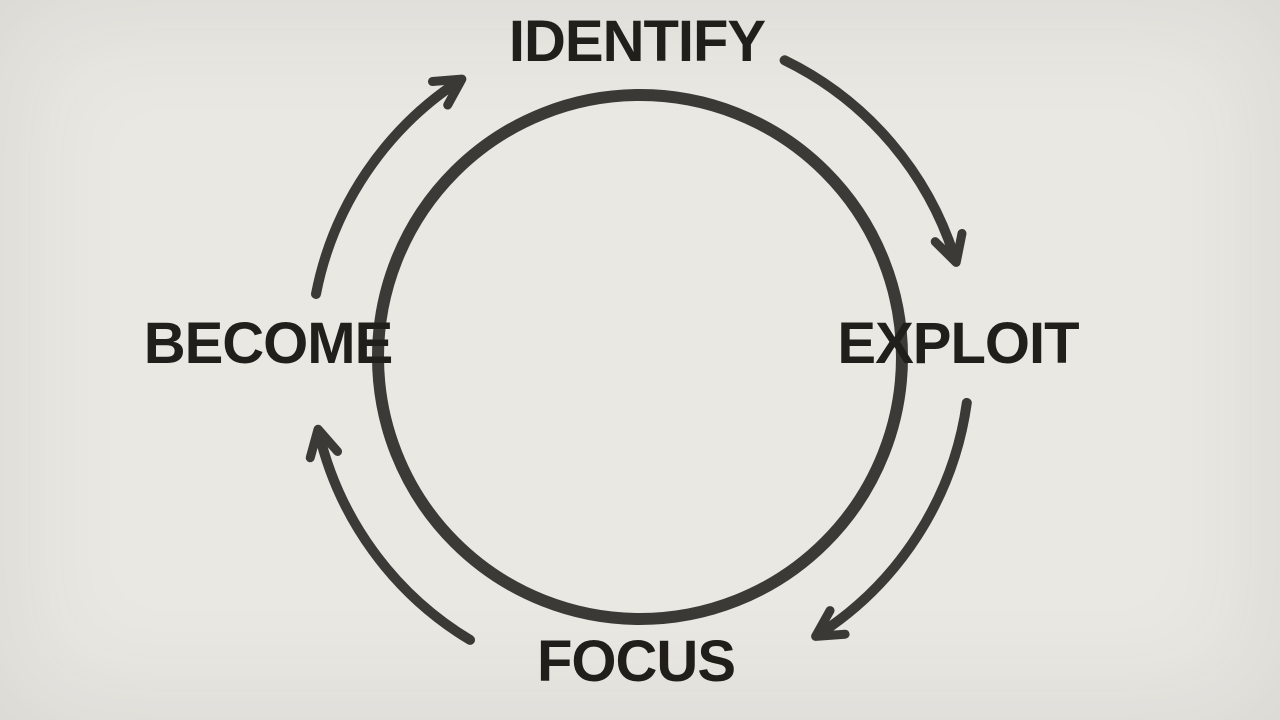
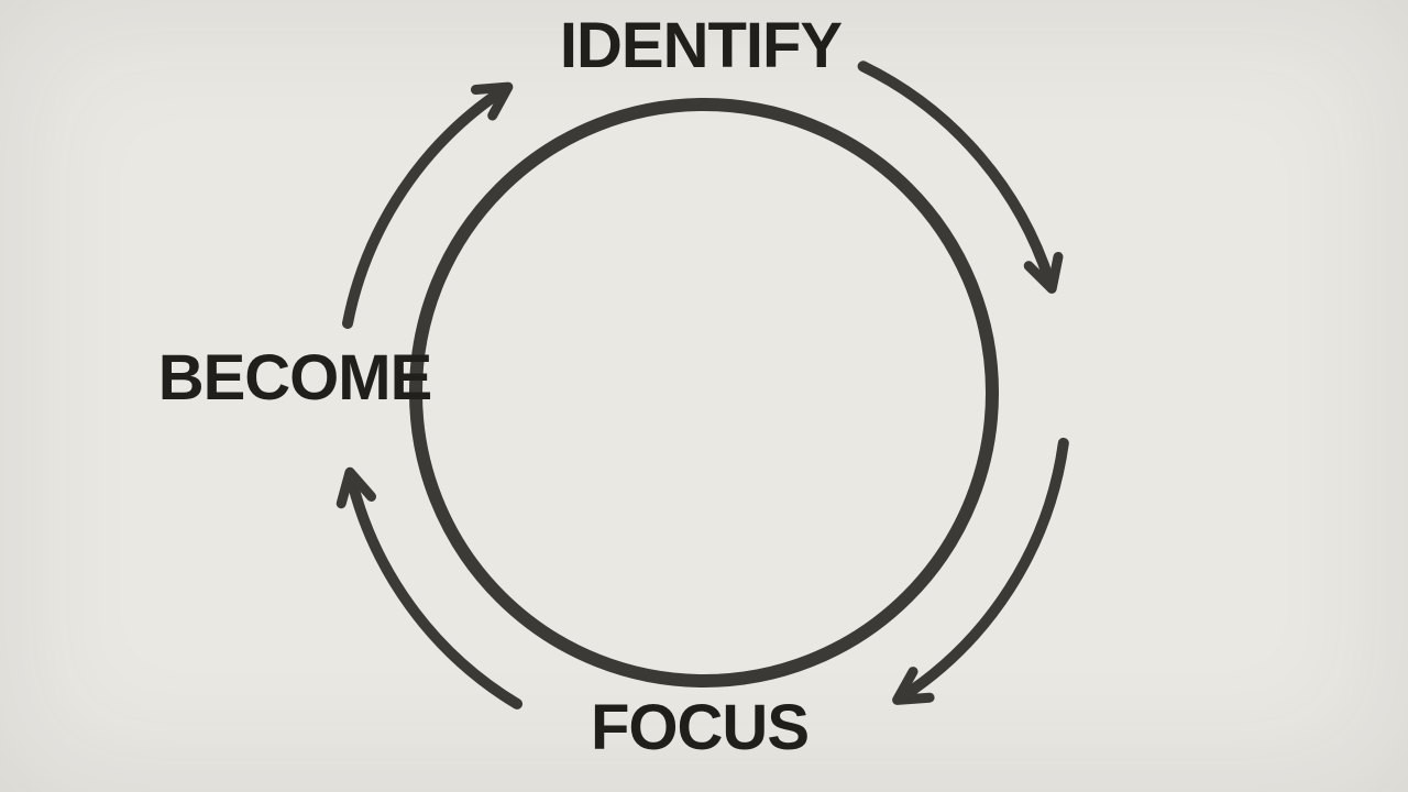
  IDENTIFY
- EXPLOIT
  FOCUS
  BECOME
